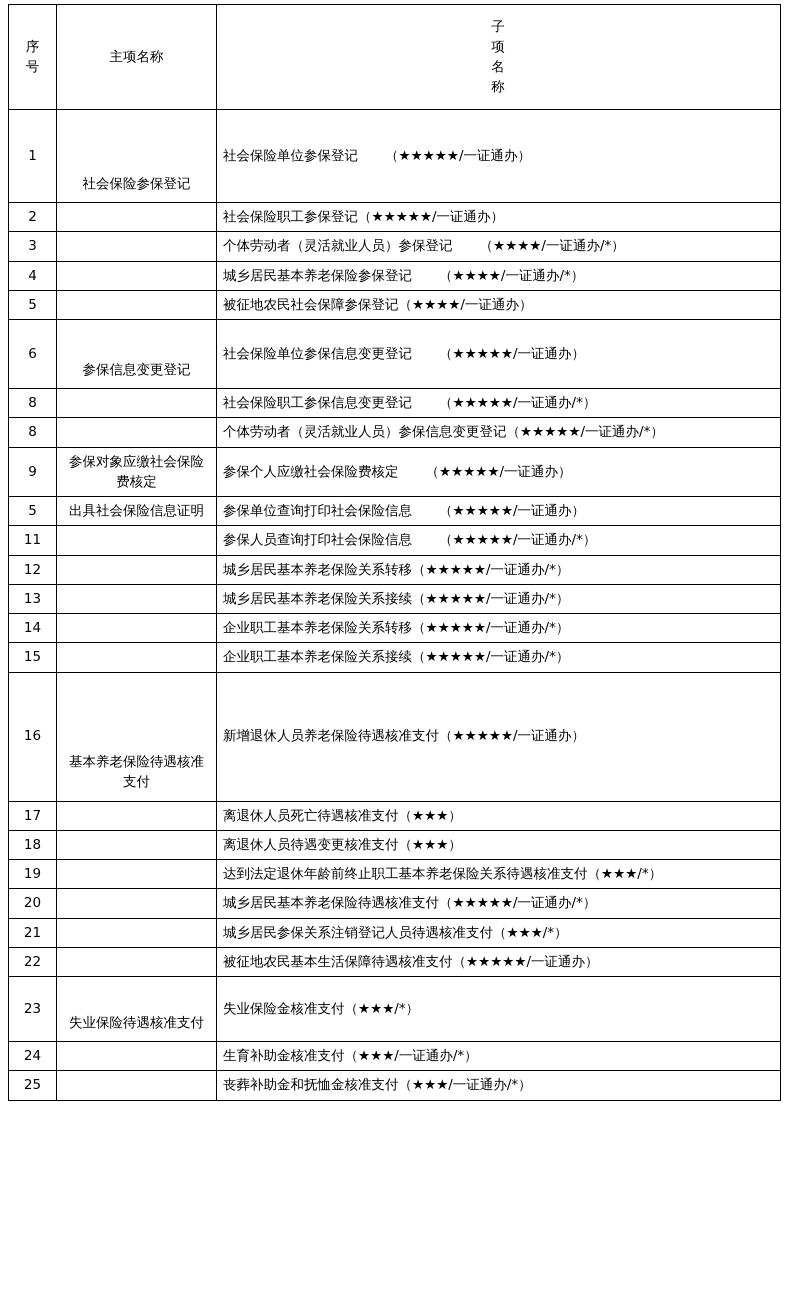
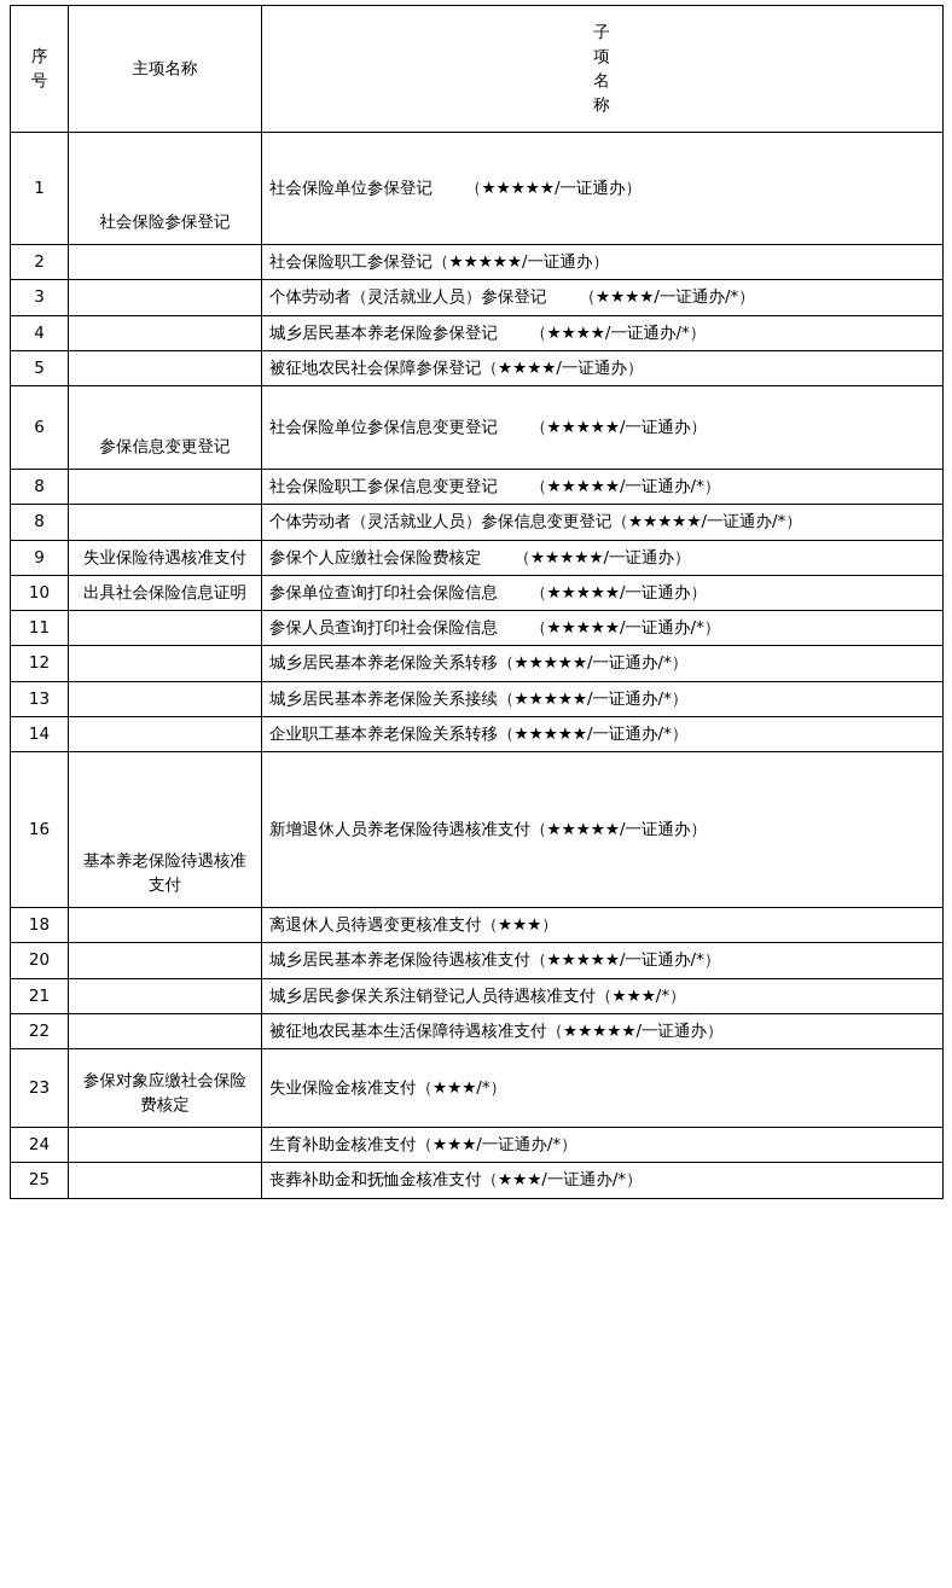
  序 号	主项名称	子 项 名 称
  1	社会保险参保登记	社会保险单位参保登记 （★★★★★/一证通办）
  2		社会保险职工参保登记（★★★★★/一证通办）
  3		个体劳动者（灵活就业人员）参保登记 （★★★★/一证通办/*）
  4		城乡居民基本养老保险参保登记 （★★★★/一证通办/*）
  5		被征地农民社会保障参保登记（★★★★/一证通办）
  6	参保信息变更登记	社会保险单位参保信息变更登记 （★★★★★/一证通办）
  8		社会保险职工参保信息变更登记 （★★★★★/一证通办/*）
  8		个体劳动者（灵活就业人员）参保信息变更登记（★★★★★/一证通办/*）
- 9	参保对象应缴社会保险费核定	参保个人应缴社会保险费核定 （★★★★★/一证通办）
+ 9	失业保险待遇核准支付	参保个人应缴社会保险费核定 （★★★★★/一证通办）
- 5	出具社会保险信息证明	参保单位查询打印社会保险信息 （★★★★★/一证通办）
+ 10	出具社会保险信息证明	参保单位查询打印社会保险信息 （★★★★★/一证通办）
  11		参保人员查询打印社会保险信息 （★★★★★/一证通办/*）
  12		城乡居民基本养老保险关系转移（★★★★★/一证通办/*）
  13		城乡居民基本养老保险关系接续（★★★★★/一证通办/*）
  14		企业职工基本养老保险关系转移（★★★★★/一证通办/*）
- 15		企业职工基本养老保险关系接续（★★★★★/一证通办/*）
  16	基本养老保险待遇核准支付	新增退休人员养老保险待遇核准支付（★★★★★/一证通办）
- 17		离退休人员死亡待遇核准支付（★★★）
  18		离退休人员待遇变更核准支付（★★★）
- 19		达到法定退休年龄前终止职工基本养老保险关系待遇核准支付（★★★/*）
  20		城乡居民基本养老保险待遇核准支付（★★★★★/一证通办/*）
  21		城乡居民参保关系注销登记人员待遇核准支付（★★★/*）
  22		被征地农民基本生活保障待遇核准支付（★★★★★/一证通办）
- 23	失业保险待遇核准支付	失业保险金核准支付（★★★/*）
+ 23	参保对象应缴社会保险费核定	失业保险金核准支付（★★★/*）
  24		生育补助金核准支付（★★★/一证通办/*）
  25		丧葬补助金和抚恤金核准支付（★★★/一证通办/*）
